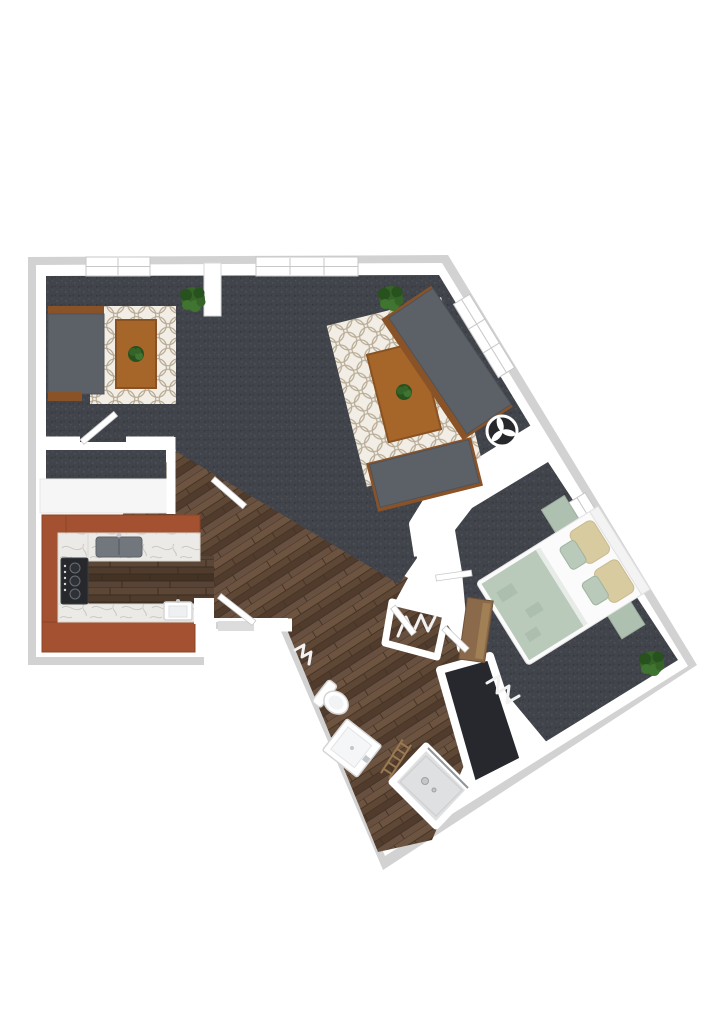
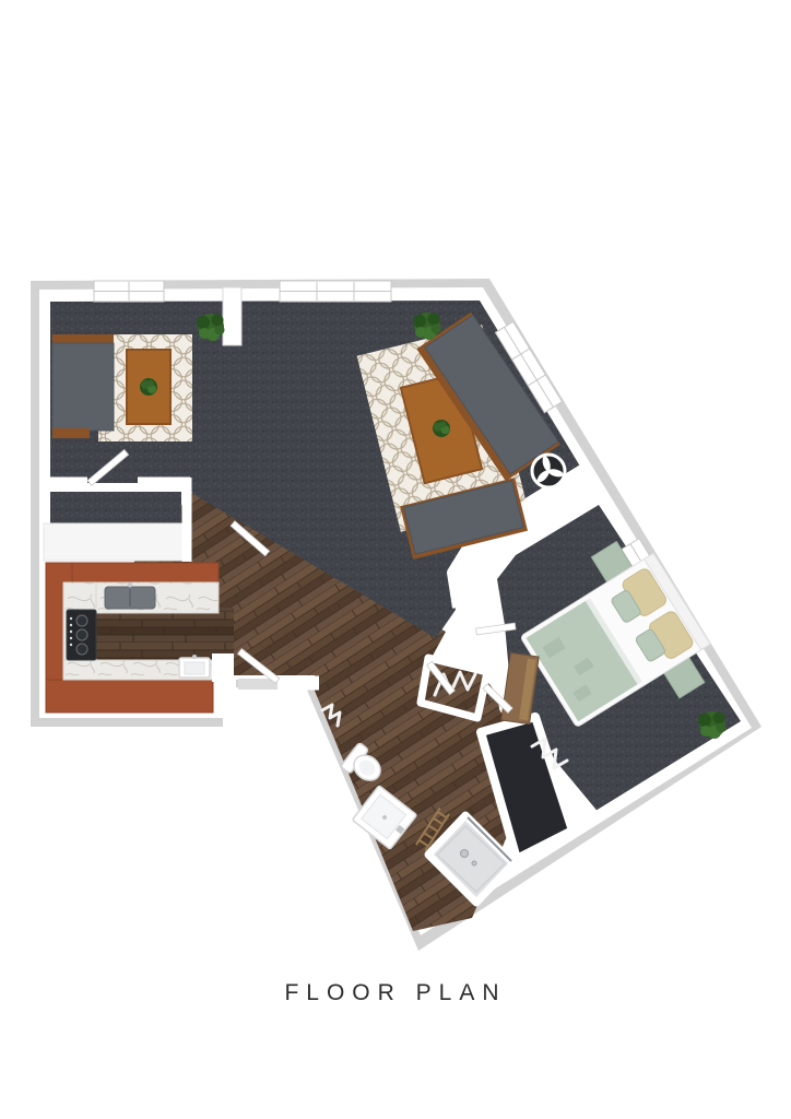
+ FLOOR PLAN
